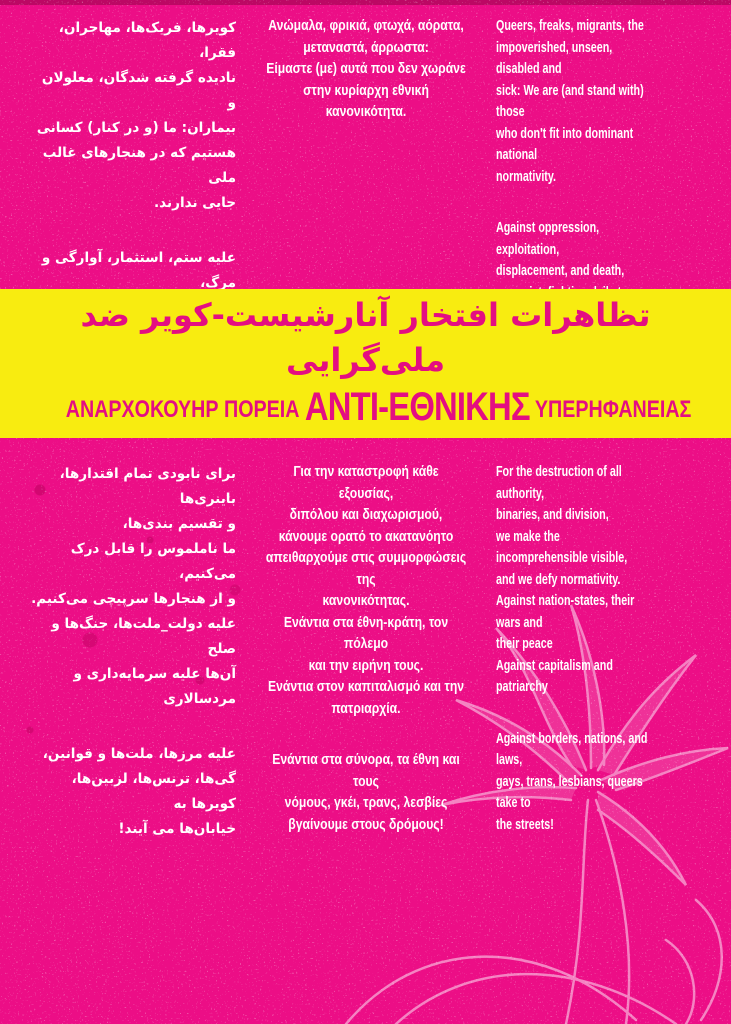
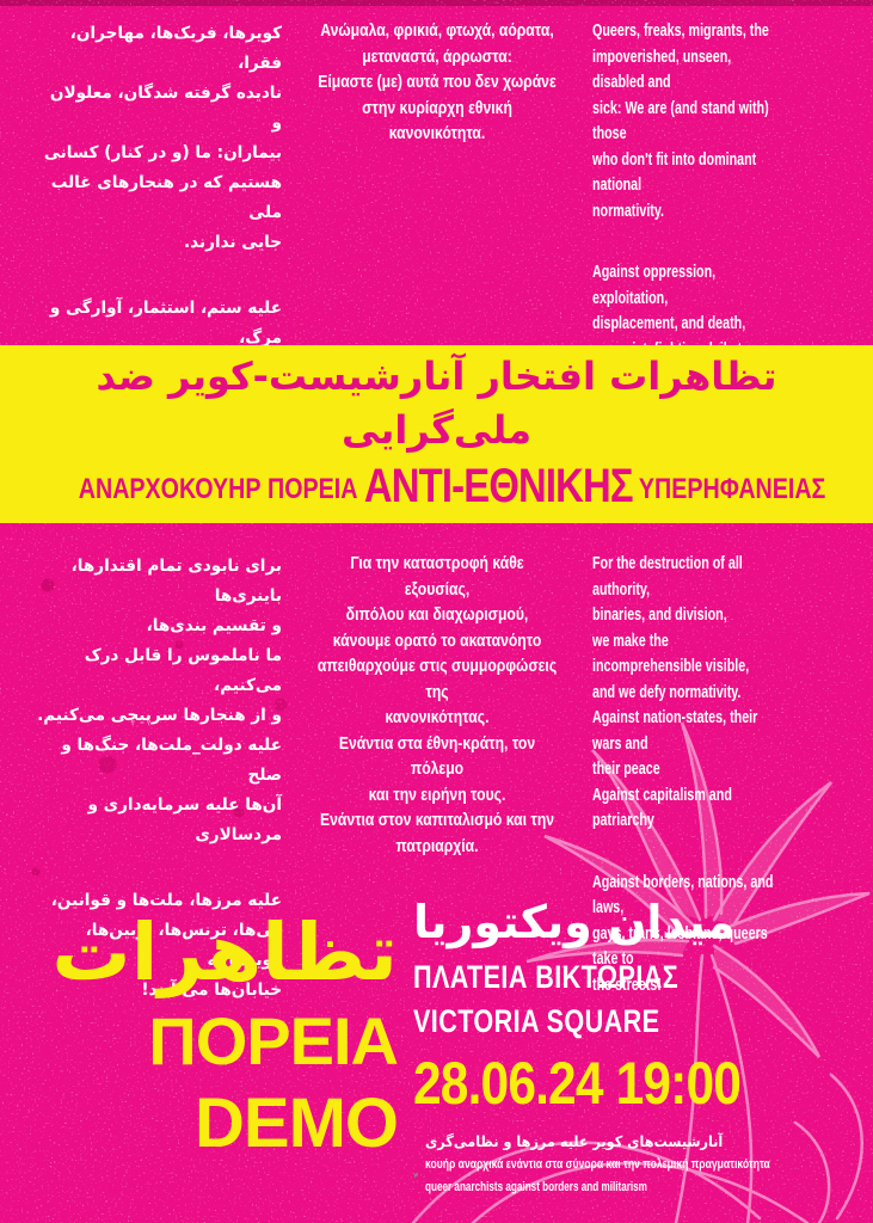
  کویرها، فریک‌ها، مهاجران، فقرا،
  نادیده گرفته شدگان، معلولان و
  بیماران: ما (و در کنار) کسانی
  هستیم که در هنجارهای غالب ملی
  جایی ندارند.
  علیه ستم، استثمار، آوارگی و مرگ،
  Ανώμαλα, φρικιά, φτωχά, αόρατα,
  μεταναστά, άρρωστα:
  Είμαστε (με) αυτά που δεν χωράνε
  στην κυρίαρχη εθνική κανονικότητα.
  Queers, freaks, migrants, the
  impoverished, unseen, disabled and
  sick: We are (and stand with) those
  who don't fit into dominant national
  normativity.
  Against oppression, exploitation,
  displacement, and death,
  تظاهرات افتخار آنارشیست-کویر ضد ملیگرایی
  ΑΝΑΡΧΟΚΟΥΗΡ ΠΟΡΕΙΑ ΑΝΤΙ-ΕΘΝΙΚΗΣ ΥΠΕΡΗΦΑΝΕΙΑΣ
  برای نابودی تمام اقتدارها، باینری‌ها
  و تقسیم بندی‌ها،
  ما ناملموس را قابل درک می‌کنیم،
  و از هنجارها سرپیچی می‌کنیم.
  علیه دولت_ملت‌ها، جنگ‌ها و صلح
  آن‌ها علیه سرمایه‌داری و
  مردسالاری
  علیه مرزها، ملت‌ها و قوانین،
  گی‌ها، ترنس‌ها، لزبین‌ها، کویرها به
  خیابان‌ها می آیند!
  Για την καταστροφή κάθε εξουσίας,
  διπόλου και διαχωρισμού,
  κάνουμε ορατό το ακατανόητο
  απειθαρχούμε στις συμμορφώσεις της
  κανονικότητας.
  Ενάντια στα έθνη-κράτη, τον πόλεμο
  και την ειρήνη τους.
  Ενάντια στον καπιταλισμό και την
  πατριαρχία.
- Ενάντια στα σύνορα, τα έθνη και τους
- νόμους, γκέι, τρανς, λεσβίες
- βγαίνουμε στους δρόμους!
  For the destruction of all authority,
  binaries, and division,
  we make the incomprehensible visible,
  and we defy normativity.
  Against nation-states, their wars and
  their peace
  Against capitalism and patriarchy
  Against borders, nations, and laws,
  gays, trans, lesbians, queers take to
  the streets!
+ تظاهرات
+ ΠΟΡΕΙΑ
+ DEMO
+ میدان ویکتوریا
+ ΠΛΑΤΕΙΑ ΒΙΚΤΩΡΙΑΣ
+ VICTORIA SQUARE
+ 28.06.24 19:00
+ آنارشیست‌های کویر علیه مرزها و نظامی‌گری
+ κουήρ αναρχικά ενάντια στα σύνορα και την πολεμική πραγματικότητα
+ queer anarchists against borders and militarism
